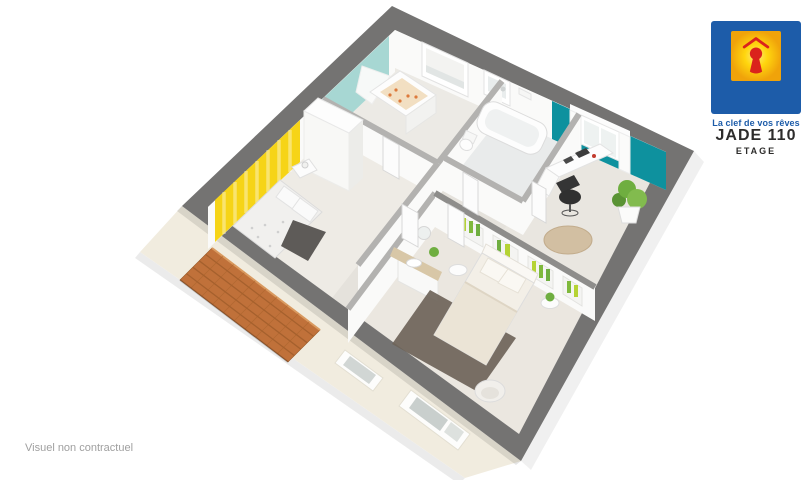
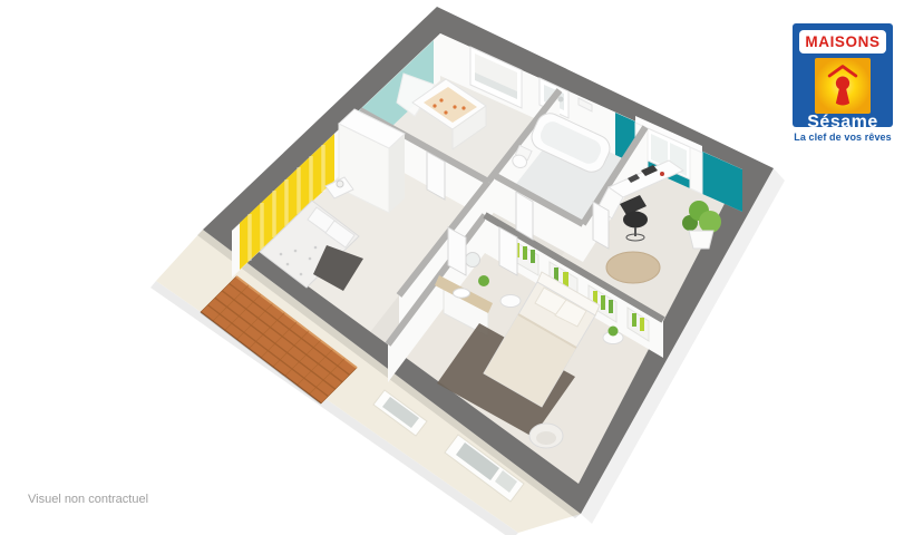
+ MAISONS
+ Sésame
  La clef de vos rêves
- JADE 110
- ETAGE
  Visuel non contractuel
